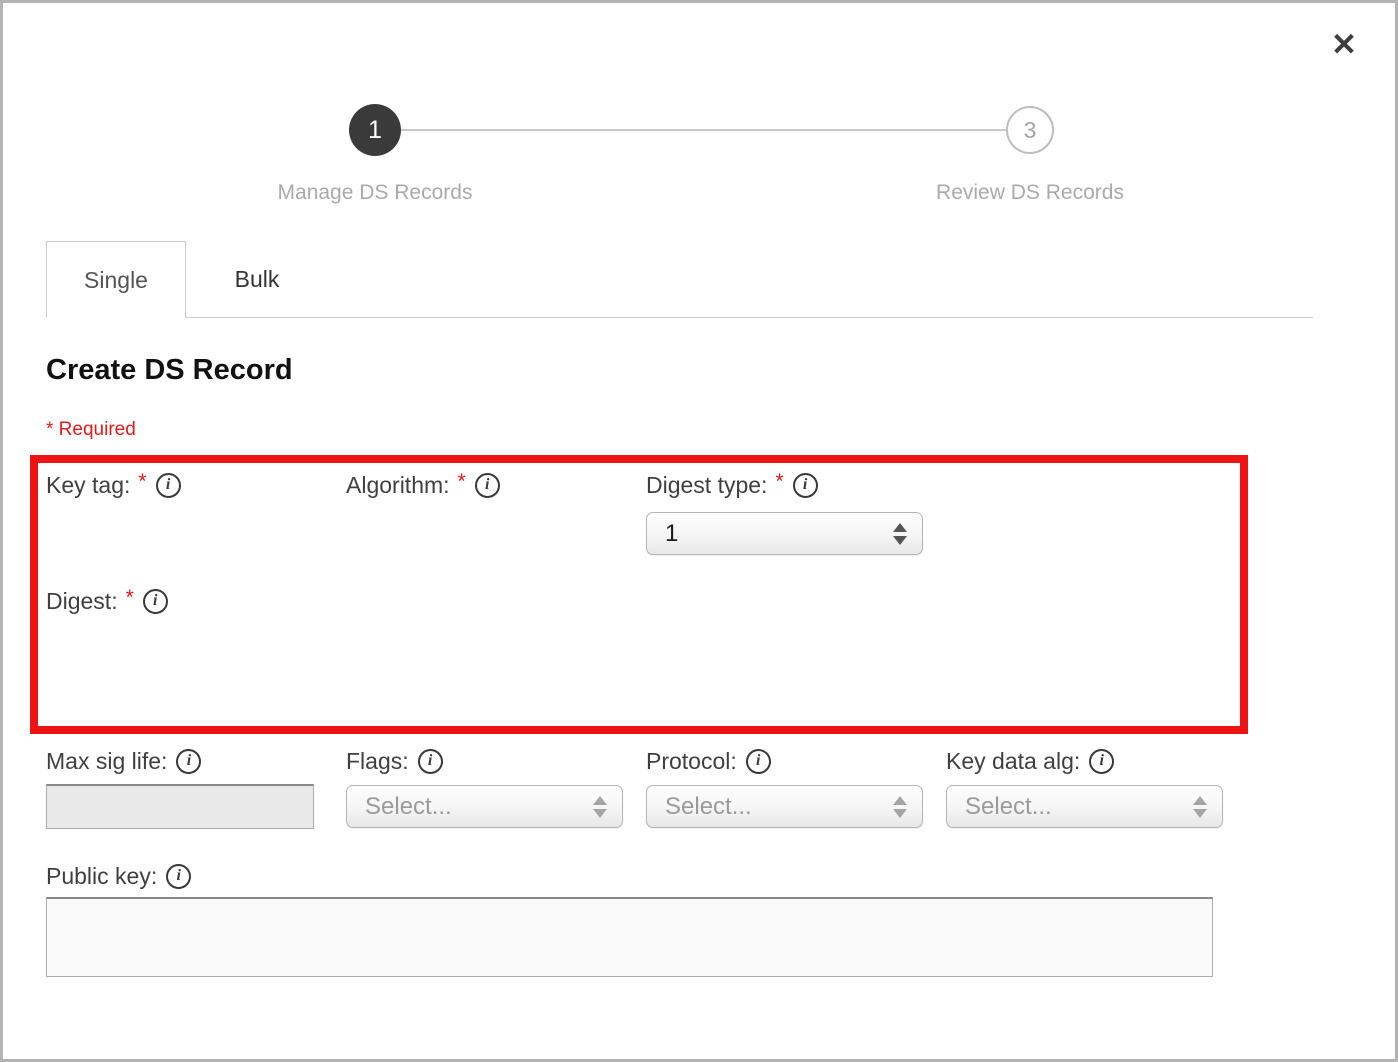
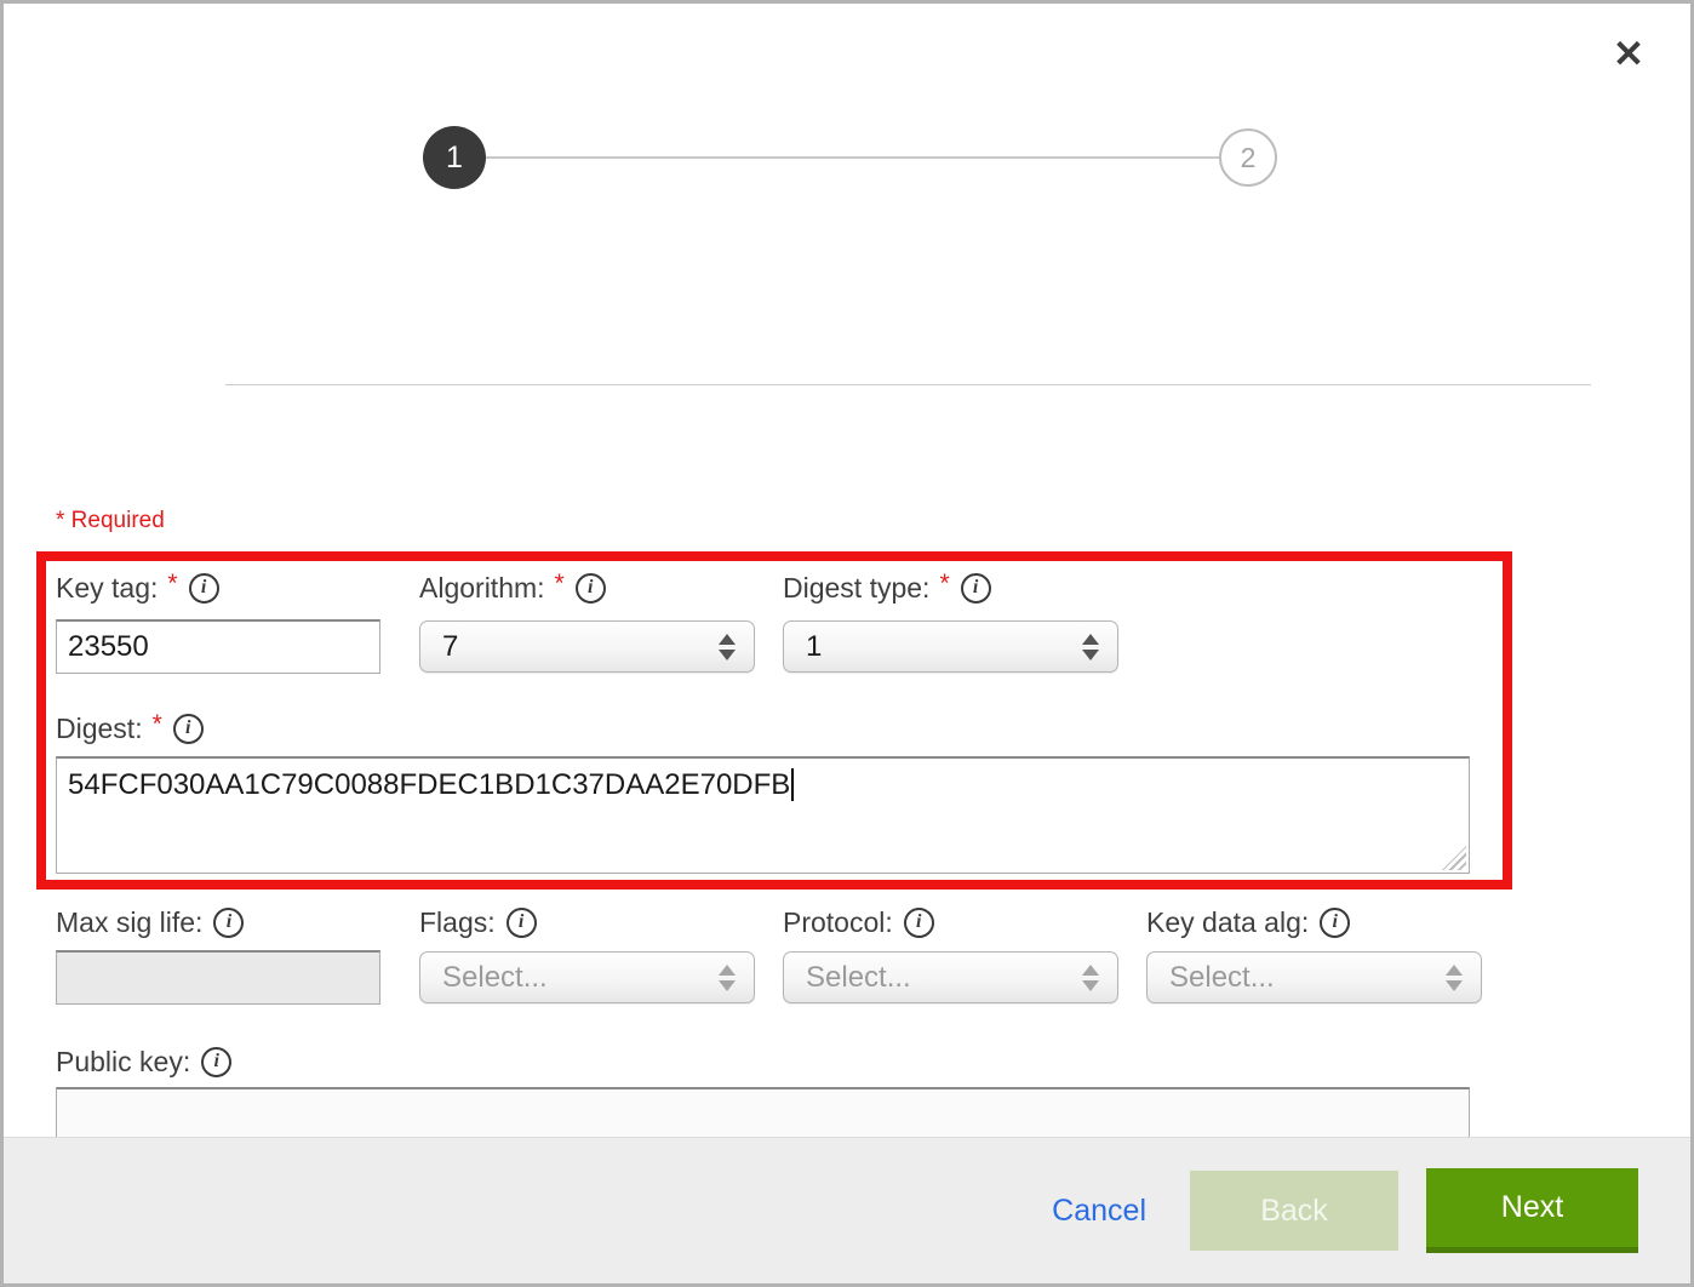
  ✕
  1
- 3
+ 2
- Manage DS Records
- Review DS Records
- Single
- Bulk
- Create DS Record
  * Required
  Key tag:
  *
  i
  Algorithm:
  *
  i
  Digest type:
  *
  i
+ 23550
+ 7
  1
  Digest:
  *
  i
+ 54FCF030AA1C79C0088FDEC1BD1C37DAA2E70DFB
  Max sig life:
  i
  Flags:
  i
  Protocol:
  i
  Key data alg:
  i
  Select...
  Select...
  Select...
  Public key:
  i
+ Cancel
+ Back
+ Next
